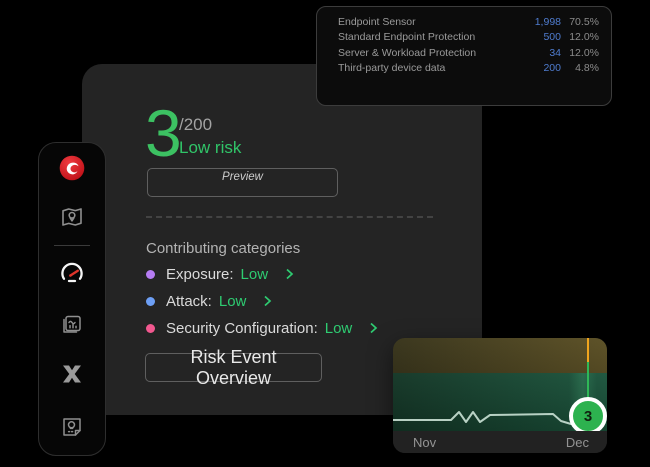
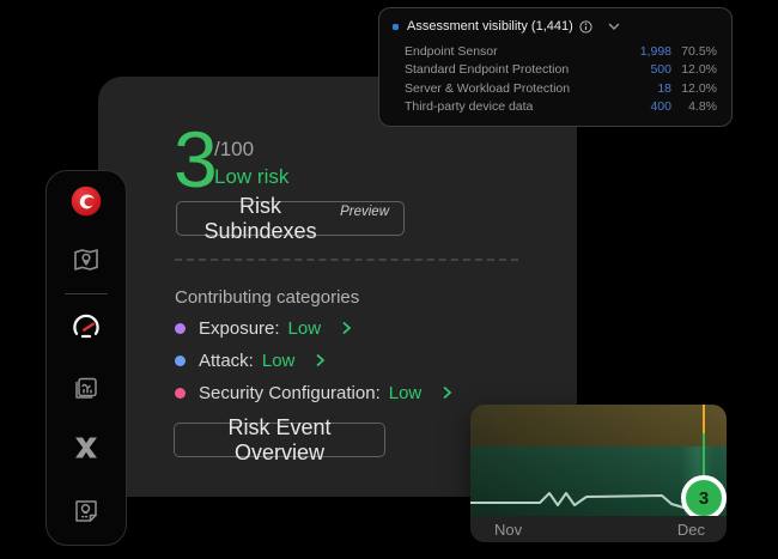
  3
- /200
+ /100
  Low risk
+ Risk Subindexes
  Preview
  Contributing categories
  Exposure:
  Low
  Attack:
  Low
  Security Configuration:
  Low
  Risk Event Overview
+ Assessment visibility (1,441)
  Endpoint Sensor
  1,998
  70.5%
  Standard Endpoint Protection
  500
  12.0%
  Server & Workload Protection
- 34
+ 18
  12.0%
  Third-party device data
- 200
+ 400
  4.8%
  3
  Nov
  Dec
